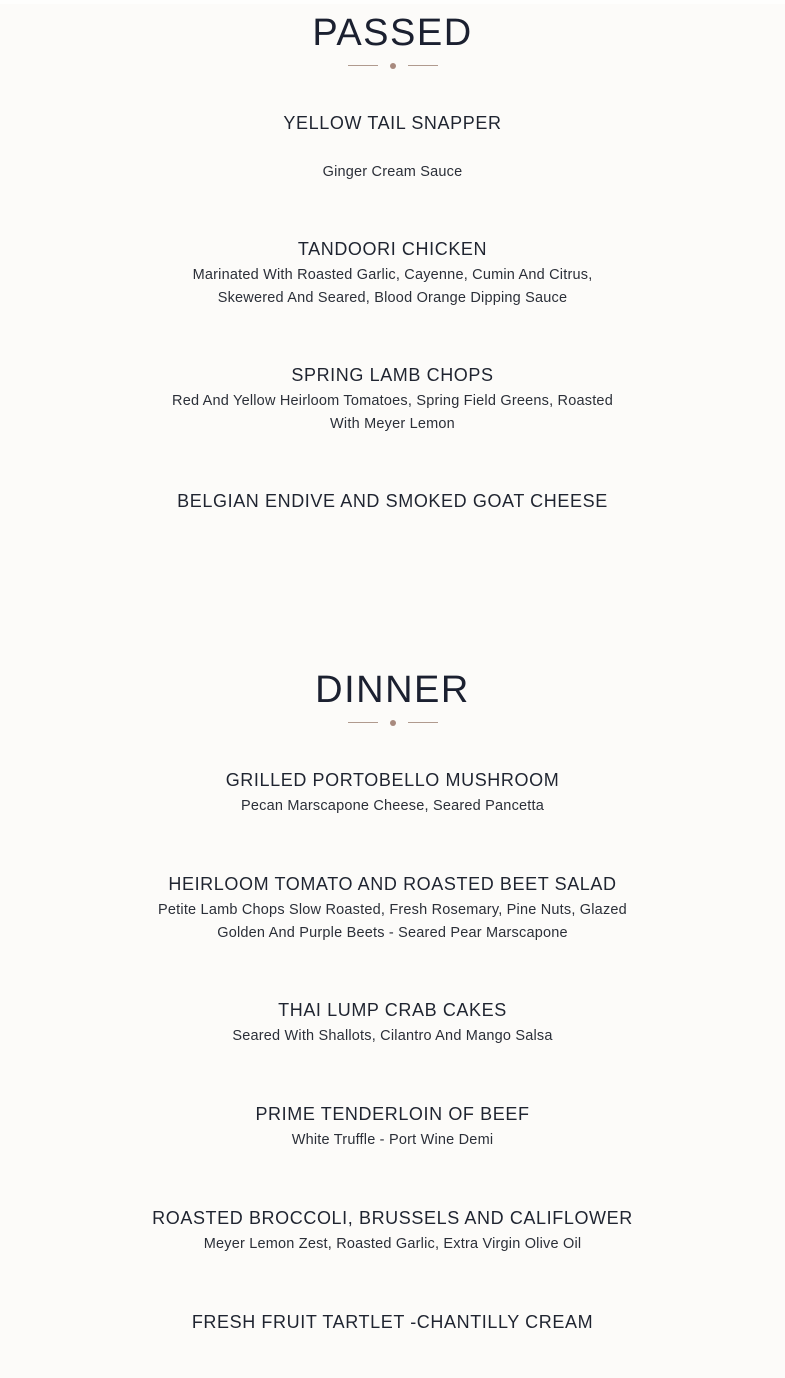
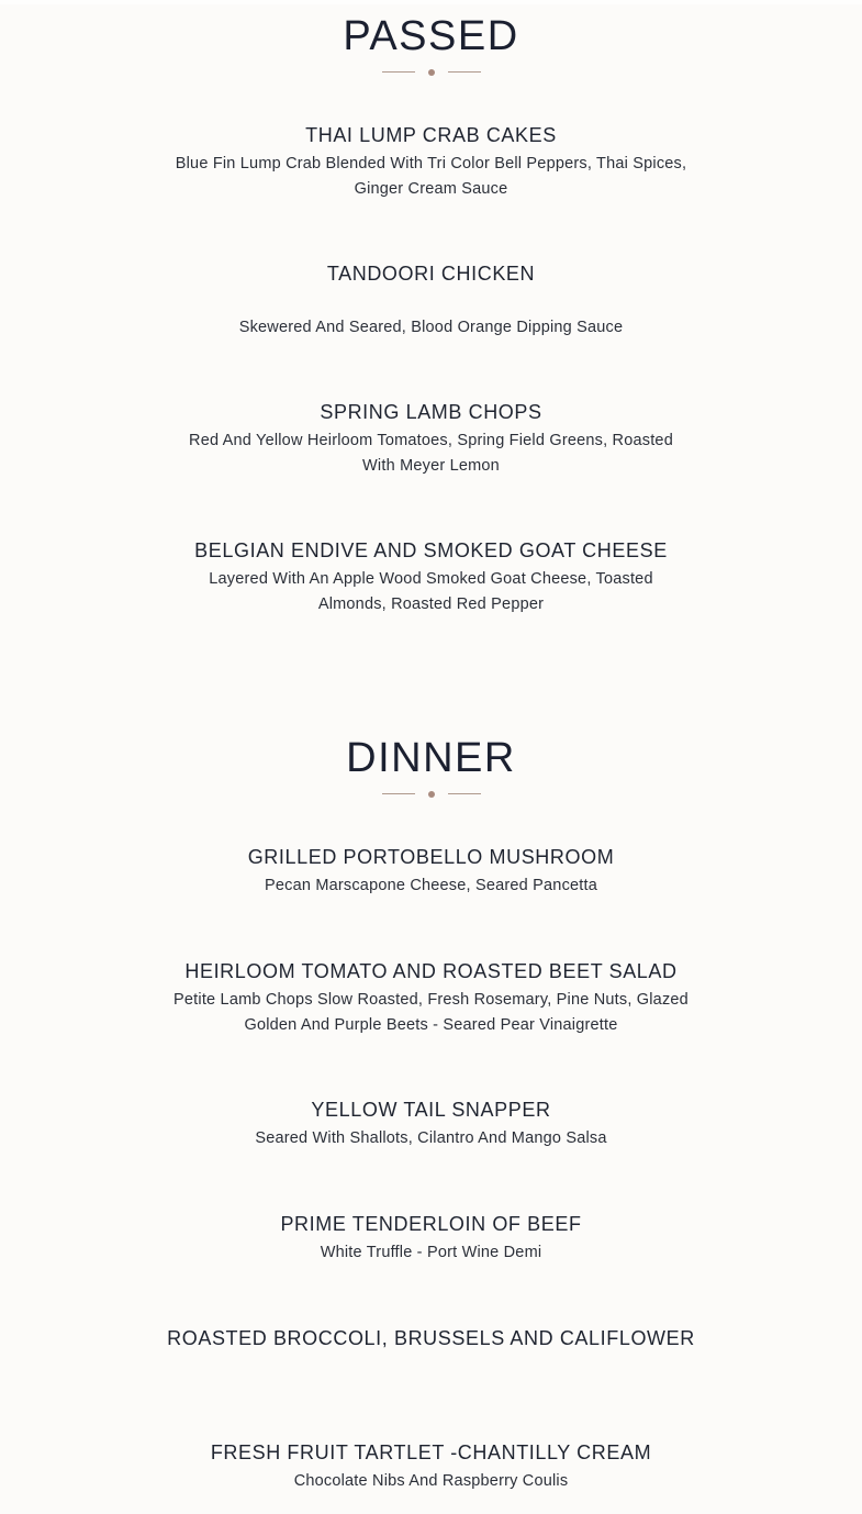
  PASSED
- YELLOW TAIL SNAPPER
+ THAI LUMP CRAB CAKES
+ Blue Fin Lump Crab Blended With Tri Color Bell Peppers, Thai Spices,
  Ginger Cream Sauce
  TANDOORI CHICKEN
- Marinated With Roasted Garlic, Cayenne, Cumin And Citrus,
  Skewered And Seared, Blood Orange Dipping Sauce
  SPRING LAMB CHOPS
  Red And Yellow Heirloom Tomatoes, Spring Field Greens, Roasted
  With Meyer Lemon
  BELGIAN ENDIVE AND SMOKED GOAT CHEESE
+ Layered With An Apple Wood Smoked Goat Cheese, Toasted
+ Almonds, Roasted Red Pepper
  DINNER
  GRILLED PORTOBELLO MUSHROOM
  Pecan Marscapone Cheese, Seared Pancetta
  HEIRLOOM TOMATO AND ROASTED BEET SALAD
  Petite Lamb Chops Slow Roasted, Fresh Rosemary, Pine Nuts, Glazed
- Golden And Purple Beets - Seared Pear Marscapone
+ Golden And Purple Beets - Seared Pear Vinaigrette
- THAI LUMP CRAB CAKES
+ YELLOW TAIL SNAPPER
  Seared With Shallots, Cilantro And Mango Salsa
  PRIME TENDERLOIN OF BEEF
  White Truffle - Port Wine Demi
  ROASTED BROCCOLI, BRUSSELS AND CALIFLOWER
- Meyer Lemon Zest, Roasted Garlic, Extra Virgin Olive Oil
  FRESH FRUIT TARTLET -CHANTILLY CREAM
+ Chocolate Nibs And Raspberry Coulis
